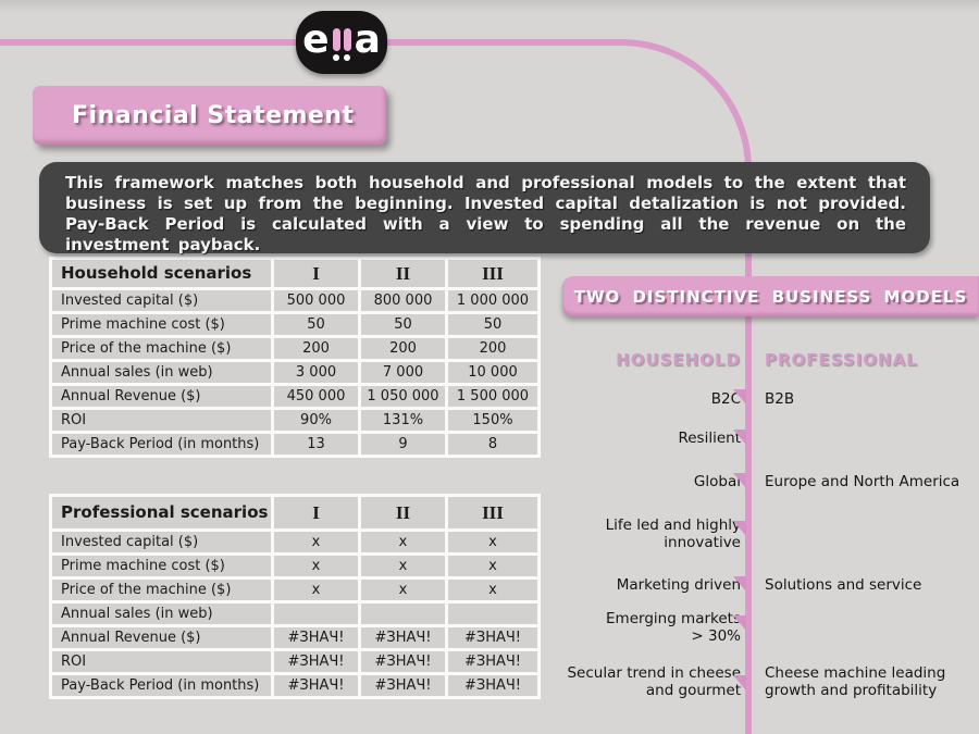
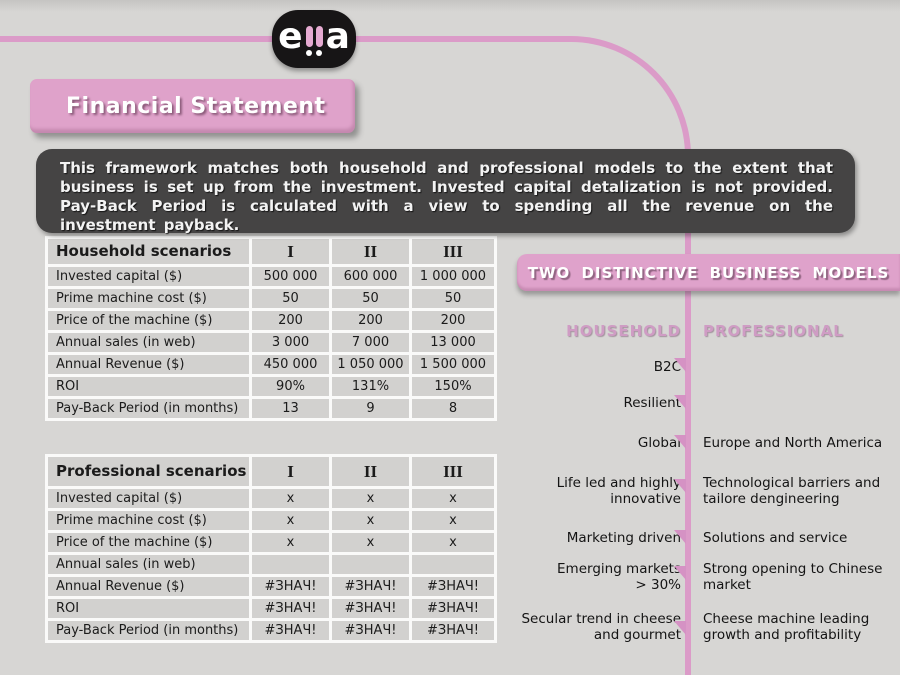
  e
  a
  Financial Statement
- This framework matches both household and professional models to the extent that business is set up from the beginning. Invested capital detalization is not provided. Pay-Back Period is calculated with a view to spending all the revenue on the investment payback.
+ This framework matches both household and professional models to the extent that business is set up from the investment. Invested capital detalization is not provided. Pay-Back Period is calculated with a view to spending all the revenue on the investment payback.
  Household scenarios
  I
  II
  III
  Invested capital ($)
  500 000
- 800 000
+ 600 000
  1 000 000
  Prime machine cost ($)
  50
  50
  50
  Price of the machine ($)
  200
  200
  200
  Annual sales (in web)
  3 000
  7 000
- 10 000
+ 13 000
  Annual Revenue ($)
  450 000
  1 050 000
  1 500 000
  ROI
  90%
  131%
  150%
  Pay-Back Period (in months)
  13
  9
  8
  Professional scenarios
  I
  II
  III
  Invested capital ($)
  x
  x
  x
  Prime machine cost ($)
  x
  x
  x
  Price of the machine ($)
  x
  x
  x
  Annual sales (in web)
  Annual Revenue ($)
  #ЗНАЧ!
  #ЗНАЧ!
  #ЗНАЧ!
  ROI
  #ЗНАЧ!
  #ЗНАЧ!
  #ЗНАЧ!
  Pay-Back Period (in months)
  #ЗНАЧ!
  #ЗНАЧ!
  #ЗНАЧ!
  TWO DISTINCTIVE BUSINESS MODELS
  HOUSEHOLD
  PROFESSIONAL
  B2C
- B2B
  Resilient
  Global
  Europe and North America
  Life led and highly
  innovative
+ Technological barriers and
+ tailore dengineering
  Marketing driven
  Solutions and service
  Emerging market
  > 30%
+ Strong opening to Chinese
+ market
  Secular trend in cheese
  and gourmet
  Cheese machine leading
  growth and profitability
